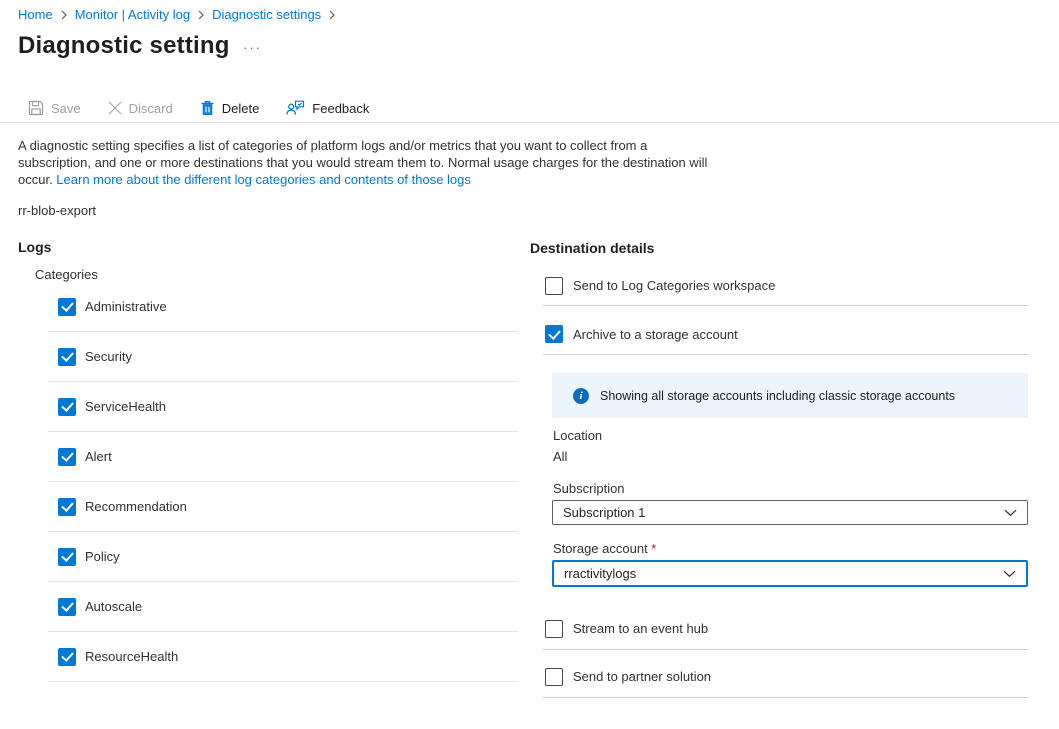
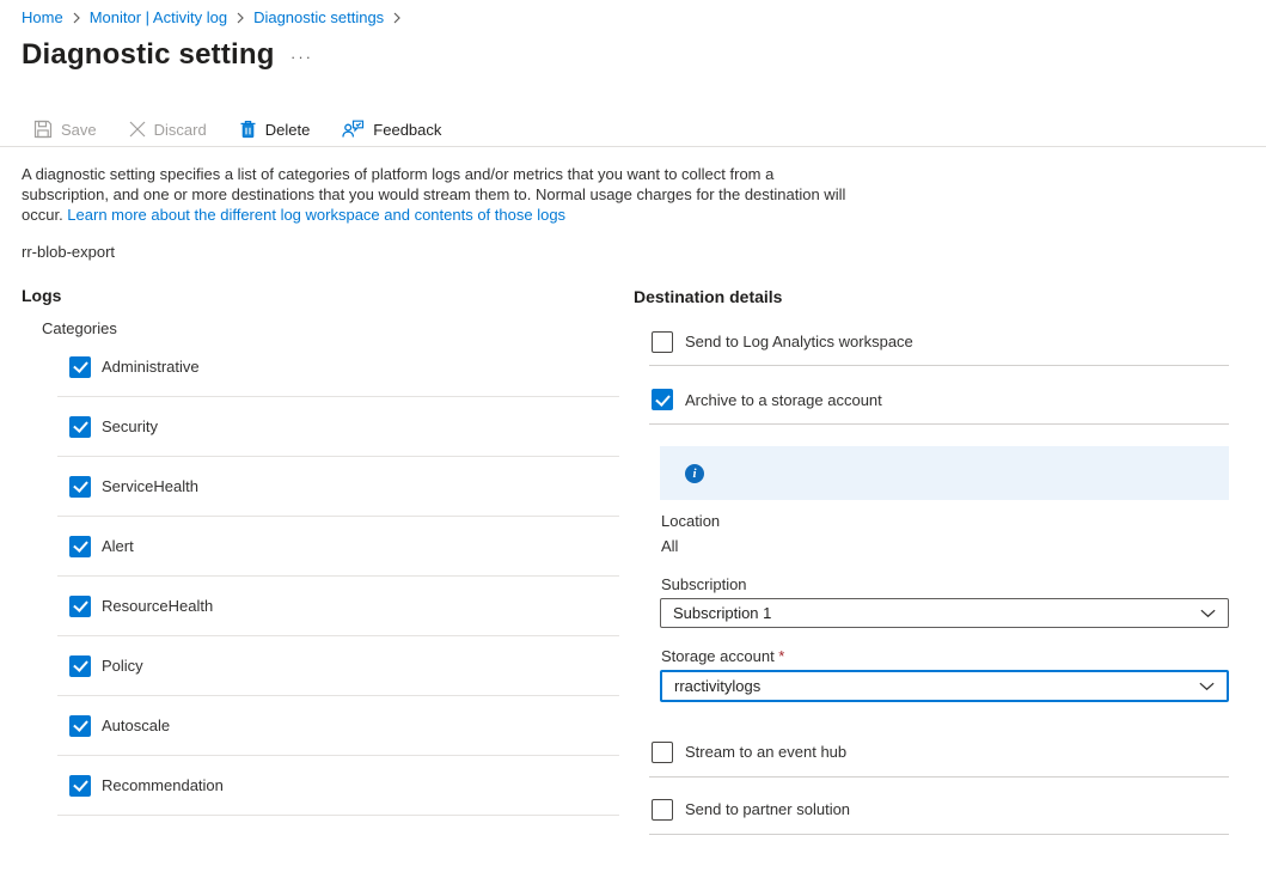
  Home
  Monitor | Activity log
  Diagnostic settings
  Diagnostic setting
  ···
  Save
  Discard
  Delete
  Feedback
- A diagnostic setting specifies a list of categories of platform logs and/or metrics that you want to collect from a subscription, and one or more destinations that you would stream them to. Normal usage charges for the destination will occur. Learn more about the different log categories and contents of those logs
+ A diagnostic setting specifies a list of categories of platform logs and/or metrics that you want to collect from a subscription, and one or more destinations that you would stream them to. Normal usage charges for the destination will occur. Learn more about the different log workspace and contents of those logs
  rr-blob-export
  Logs
  Categories
  Administrative
  Security
  ServiceHealth
  Alert
- Recommendation
+ ResourceHealth
  Policy
  Autoscale
- ResourceHealth
+ Recommendation
  Destination details
- Send to Log Categories workspace
+ Send to Log Analytics workspace
  Archive to a storage account
  i
- Showing all storage accounts including classic storage accounts
  Location
  All
  Subscription
  Subscription 1
  Storage account *
  rractivitylogs
  Stream to an event hub
  Send to partner solution
